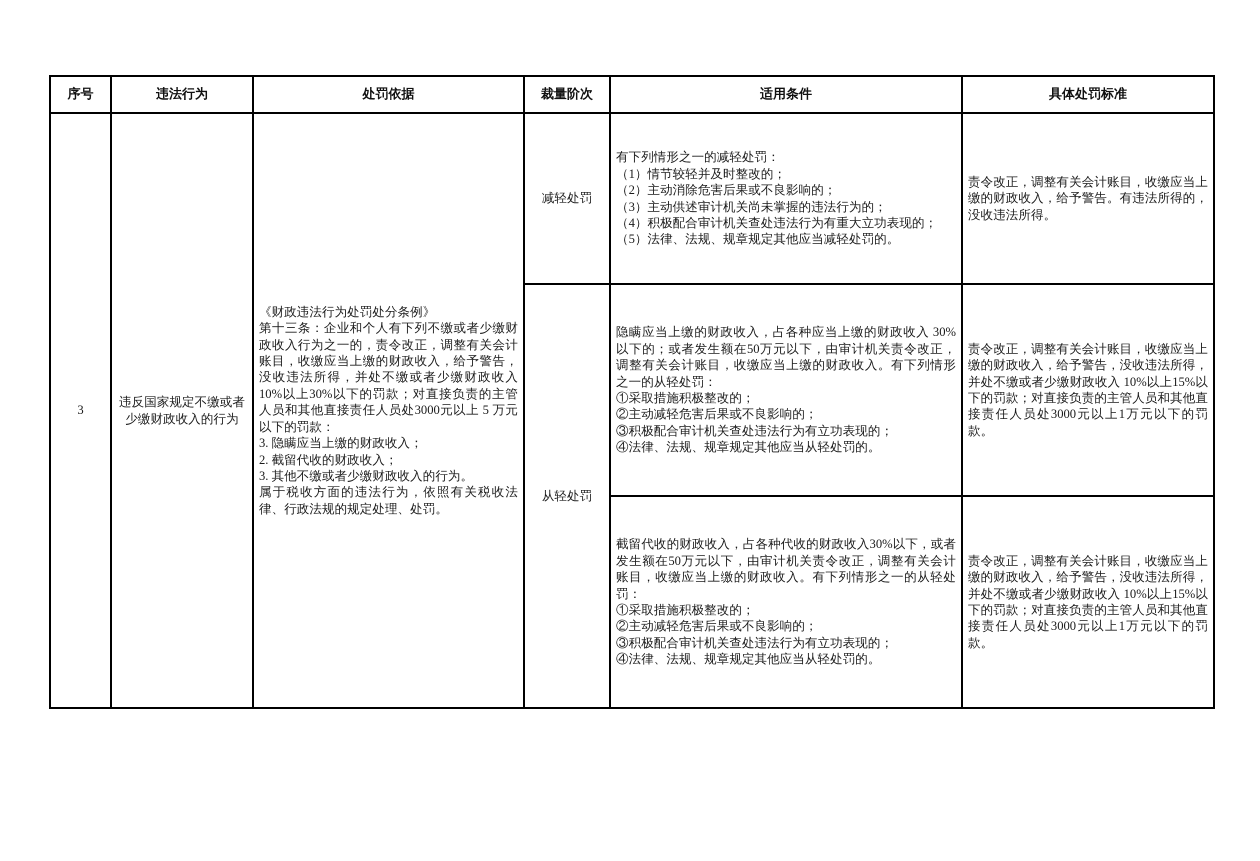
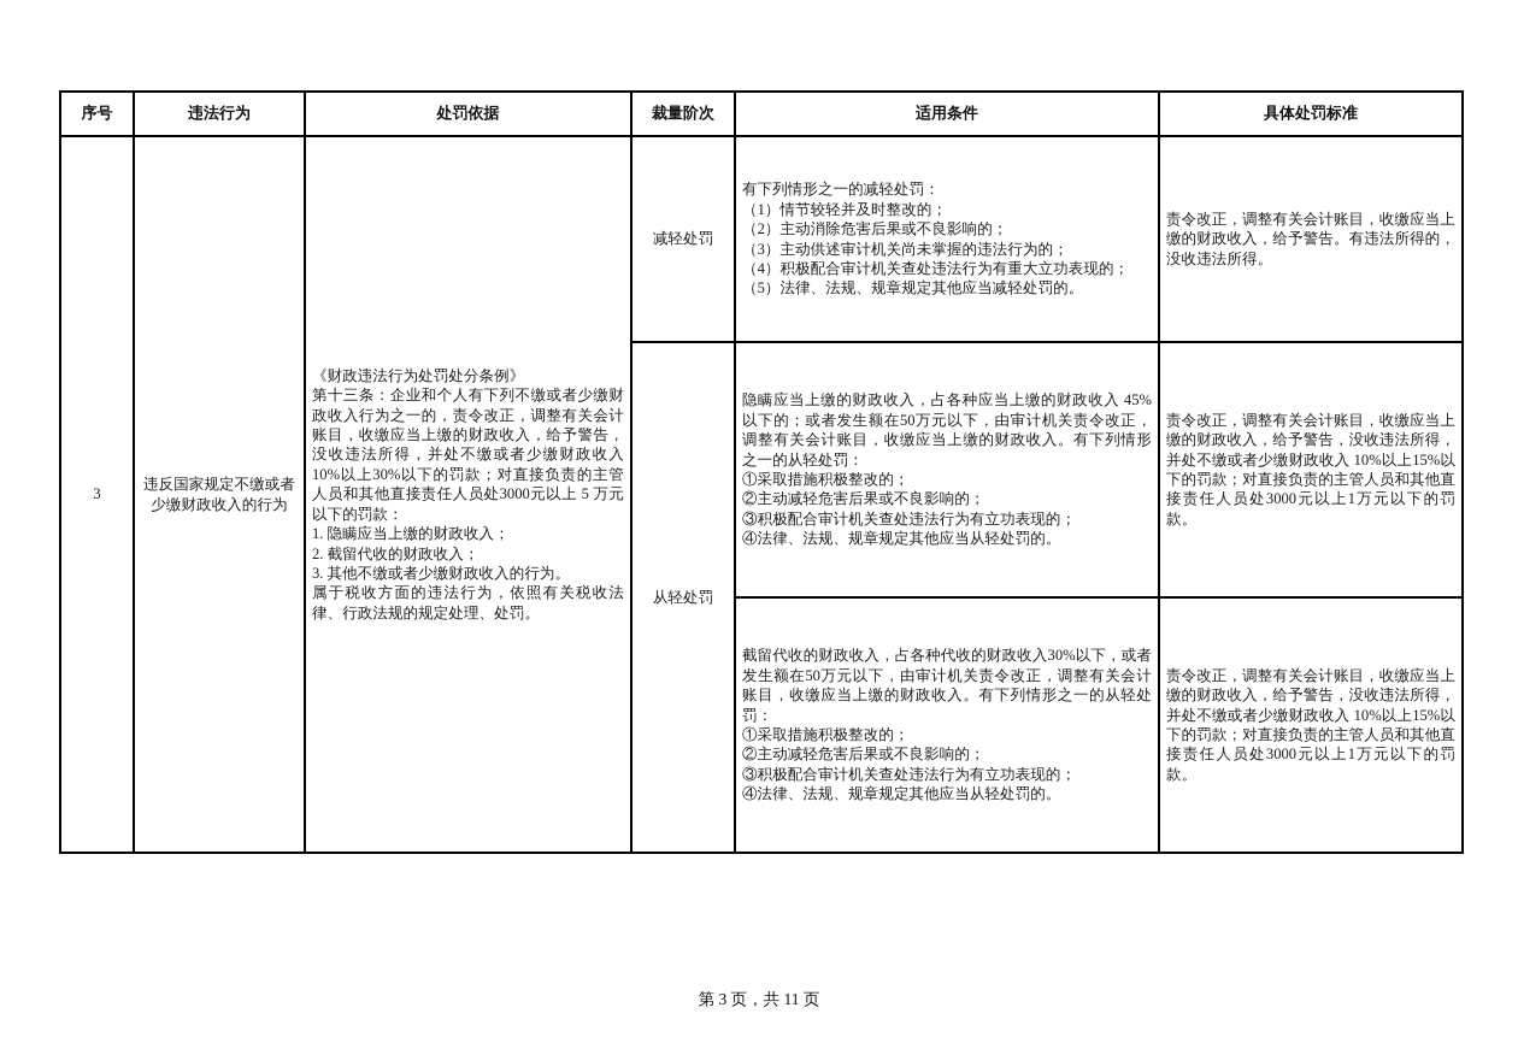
  序号	违法行为	处罚依据	裁量阶次	适用条件	具体处罚标准
- 3	违反国家规定不缴或者少缴财政收入的行为	《财政违法行为处罚处分条例》 第十三条：企业和个人有下列不缴或者少缴财政收入行为之一的，责令改正，调整有关会计账目，收缴应当上缴的财政收入，给予警告，没收违法所得，并处不缴或者少缴财政收入10%以上30%以下的罚款；对直接负责的主管人员和其他直接责任人员处3000元以上 5 万元以下的罚款： 3. 隐瞒应当上缴的财政收入； 2. 截留代收的财政收入； 3. 其他不缴或者少缴财政收入的行为。 属于税收方面的违法行为，依照有关税收法律、行政法规的规定处理、处罚。	减轻处罚	有下列情形之一的减轻处罚： （1）情节较轻并及时整改的； （2）主动消除危害后果或不良影响的； （3）主动供述审计机关尚未掌握的违法行为的； （4）积极配合审计机关查处违法行为有重大立功表现的； （5）法律、法规、规章规定其他应当减轻处罚的。	责令改正，调整有关会计账目，收缴应当上缴的财政收入，给予警告。有违法所得的，没收违法所得。
+ 3	违反国家规定不缴或者少缴财政收入的行为	《财政违法行为处罚处分条例》 第十三条：企业和个人有下列不缴或者少缴财政收入行为之一的，责令改正，调整有关会计账目，收缴应当上缴的财政收入，给予警告，没收违法所得，并处不缴或者少缴财政收入10%以上30%以下的罚款；对直接负责的主管人员和其他直接责任人员处3000元以上 5 万元以下的罚款： 1. 隐瞒应当上缴的财政收入； 2. 截留代收的财政收入； 3. 其他不缴或者少缴财政收入的行为。 属于税收方面的违法行为，依照有关税收法律、行政法规的规定处理、处罚。	减轻处罚	有下列情形之一的减轻处罚： （1）情节较轻并及时整改的； （2）主动消除危害后果或不良影响的； （3）主动供述审计机关尚未掌握的违法行为的； （4）积极配合审计机关查处违法行为有重大立功表现的； （5）法律、法规、规章规定其他应当减轻处罚的。	责令改正，调整有关会计账目，收缴应当上缴的财政收入，给予警告。有违法所得的，没收违法所得。
- 从轻处罚	隐瞒应当上缴的财政收入，占各种应当上缴的财政收入 30%以下的；或者发生额在50万元以下，由审计机关责令改正，调整有关会计账目，收缴应当上缴的财政收入。有下列情形之一的从轻处罚： ①采取措施积极整改的； ②主动减轻危害后果或不良影响的； ③积极配合审计机关查处违法行为有立功表现的； ④法律、法规、规章规定其他应当从轻处罚的。	责令改正，调整有关会计账目，收缴应当上缴的财政收入，给予警告，没收违法所得，并处不缴或者少缴财政收入 10%以上15%以下的罚款；对直接负责的主管人员和其他直接责任人员处3000元以上1万元以下的罚款。
+ 从轻处罚	隐瞒应当上缴的财政收入，占各种应当上缴的财政收入 45%以下的；或者发生额在50万元以下，由审计机关责令改正，调整有关会计账目，收缴应当上缴的财政收入。有下列情形之一的从轻处罚： ①采取措施积极整改的； ②主动减轻危害后果或不良影响的； ③积极配合审计机关查处违法行为有立功表现的； ④法律、法规、规章规定其他应当从轻处罚的。	责令改正，调整有关会计账目，收缴应当上缴的财政收入，给予警告，没收违法所得，并处不缴或者少缴财政收入 10%以上15%以下的罚款；对直接负责的主管人员和其他直接责任人员处3000元以上1万元以下的罚款。
  截留代收的财政收入，占各种代收的财政收入30%以下，或者发生额在50万元以下，由审计机关责令改正，调整有关会计账目，收缴应当上缴的财政收入。有下列情形之一的从轻处罚： ①采取措施积极整改的； ②主动减轻危害后果或不良影响的； ③积极配合审计机关查处违法行为有立功表现的； ④法律、法规、规章规定其他应当从轻处罚的。	责令改正，调整有关会计账目，收缴应当上缴的财政收入，给予警告，没收违法所得，并处不缴或者少缴财政收入 10%以上15%以下的罚款；对直接负责的主管人员和其他直接责任人员处3000元以上1万元以下的罚款。
+ 第 3 页，共 11 页
